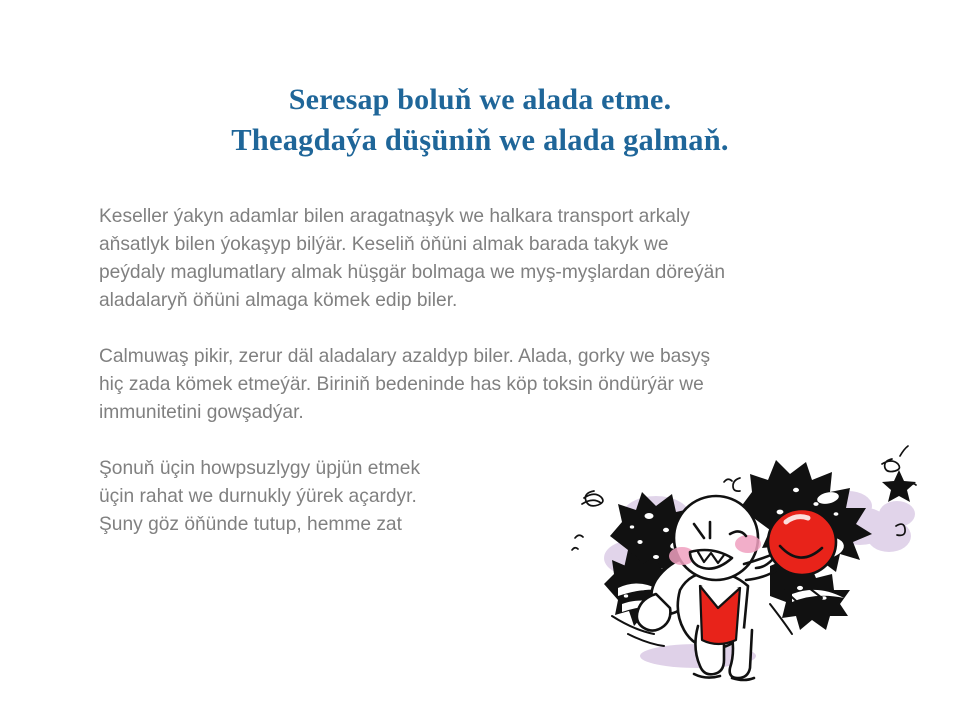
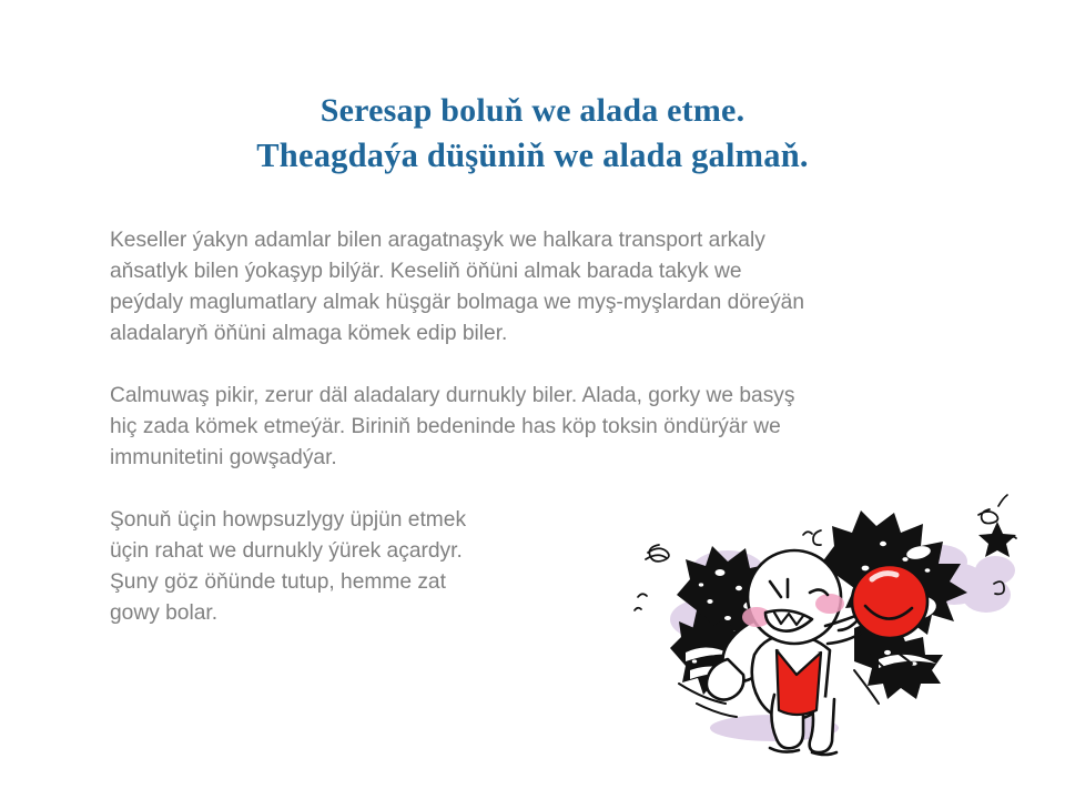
  Seresap boluň we alada etme.
  Theagdaýa düşüniň we alada galmaň.
  Keseller ýakyn adamlar bilen aragatnaşyk we halkara transport arkaly
  aňsatlyk bilen ýokaşyp bilýär. Keseliň öňüni almak barada takyk we
  peýdaly maglumatlary almak hüşgär bolmaga we myş-myşlardan döreýän
  aladalaryň öňüni almaga kömek edip biler.
- Calmuwaş pikir, zerur däl aladalary azaldyp biler. Alada, gorky we basyş
+ Calmuwaş pikir, zerur däl aladalary durnukly biler. Alada, gorky we basyş
  hiç zada kömek etmeýär. Biriniň bedeninde has köp toksin öndürýär we
  immunitetini gowşadýar.
  Şonuň üçin howpsuzlygy üpjün etmek
  üçin rahat we durnukly ýürek açardyr.
  Şuny göz öňünde tutup, hemme zat
+ gowy bolar.
